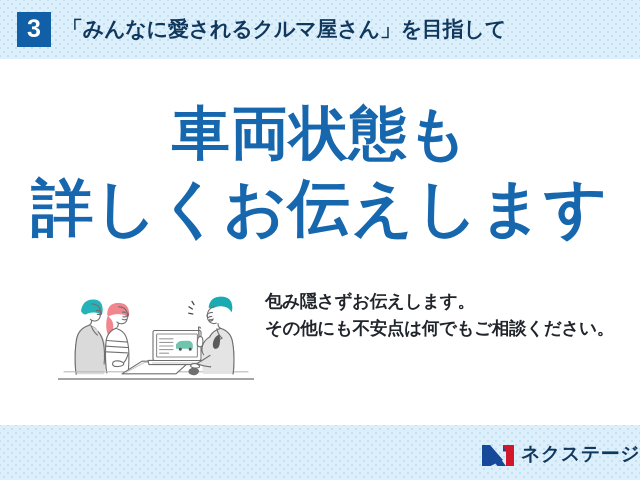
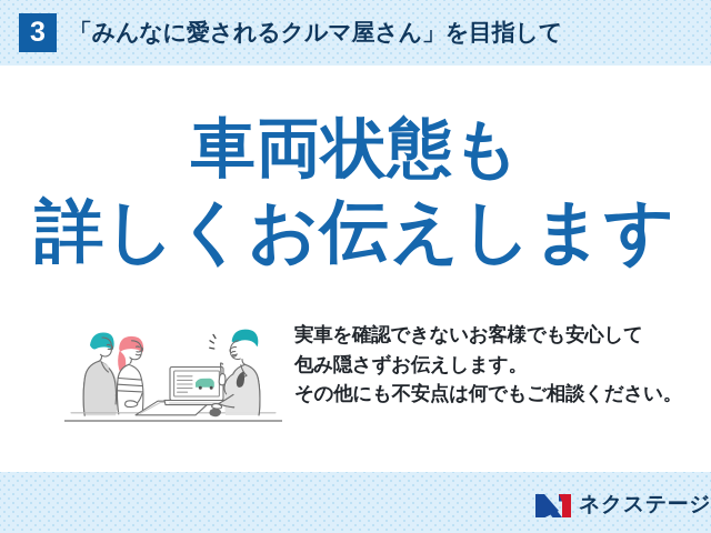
  3
  「みんなに愛されるクルマ屋さん」を目指して
  車両状態も
  詳しくお伝えします
+ 実車を確認できないお客様でも安心して
  包み隠さずお伝えします。
  その他にも不安点は何でもご相談ください。
  ネクステージ
